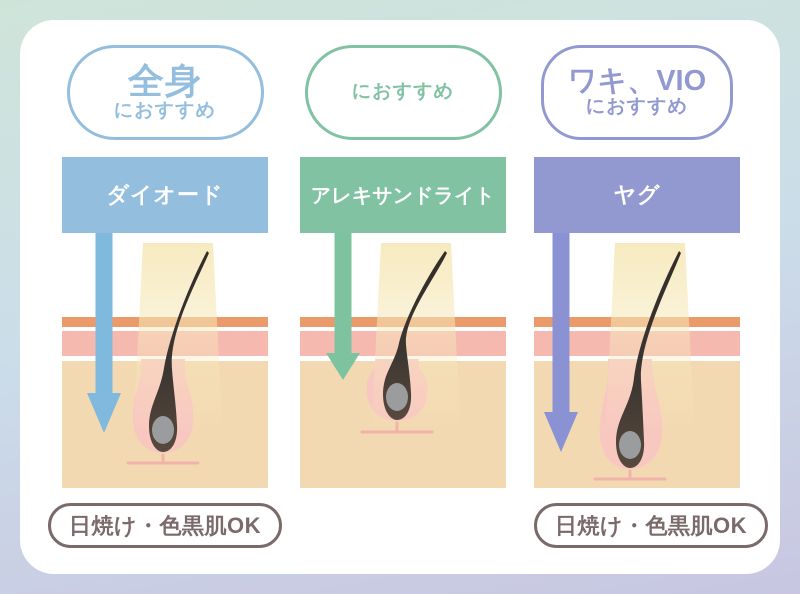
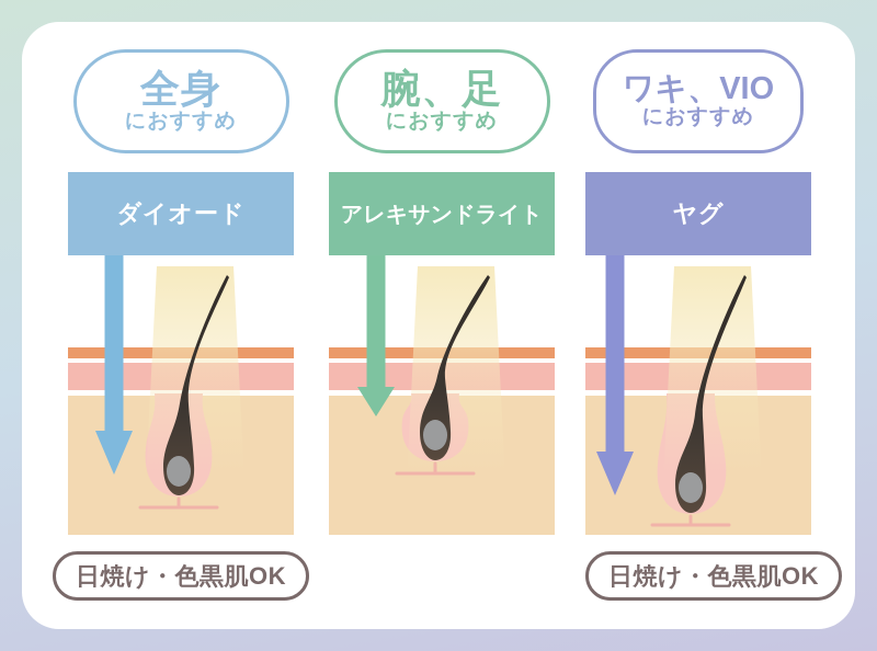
  全身
  におすすめ
  ダイオード
  日焼け・色黒肌OK
+ 腕、足
  におすすめ
  アレキサンドライト
  ワキ、VIO
  におすすめ
  ヤグ
  日焼け・色黒肌OK
